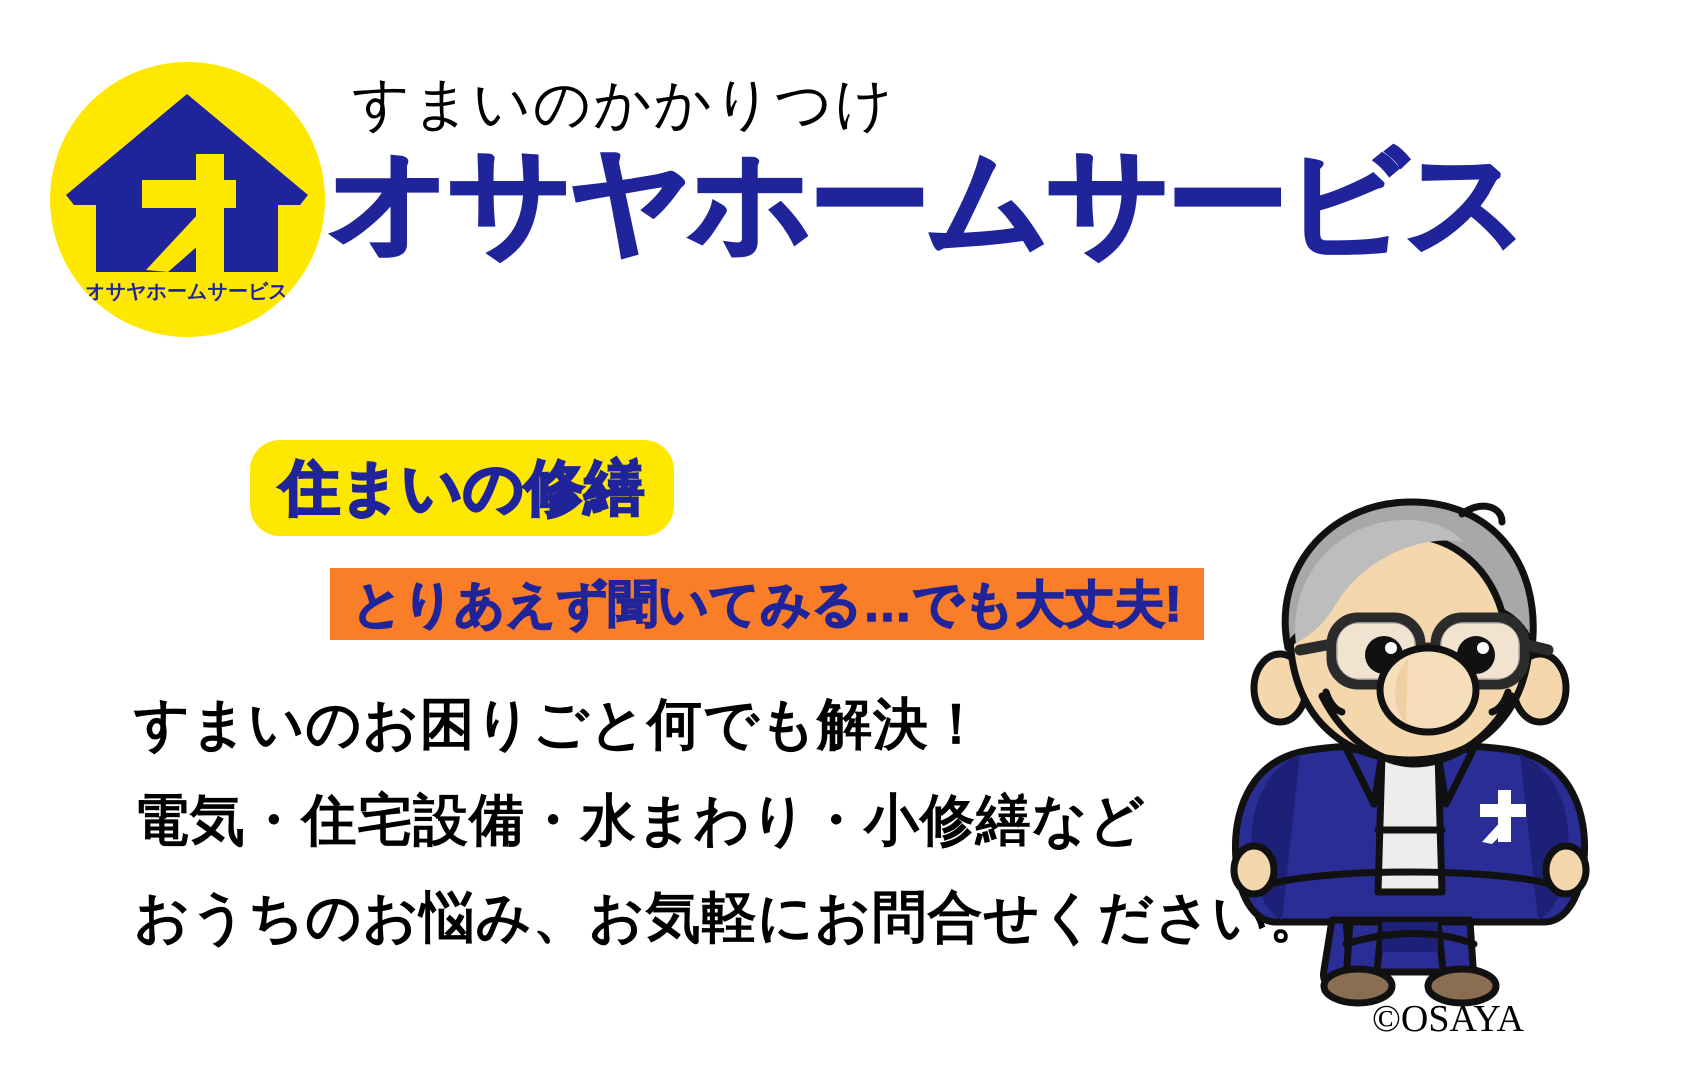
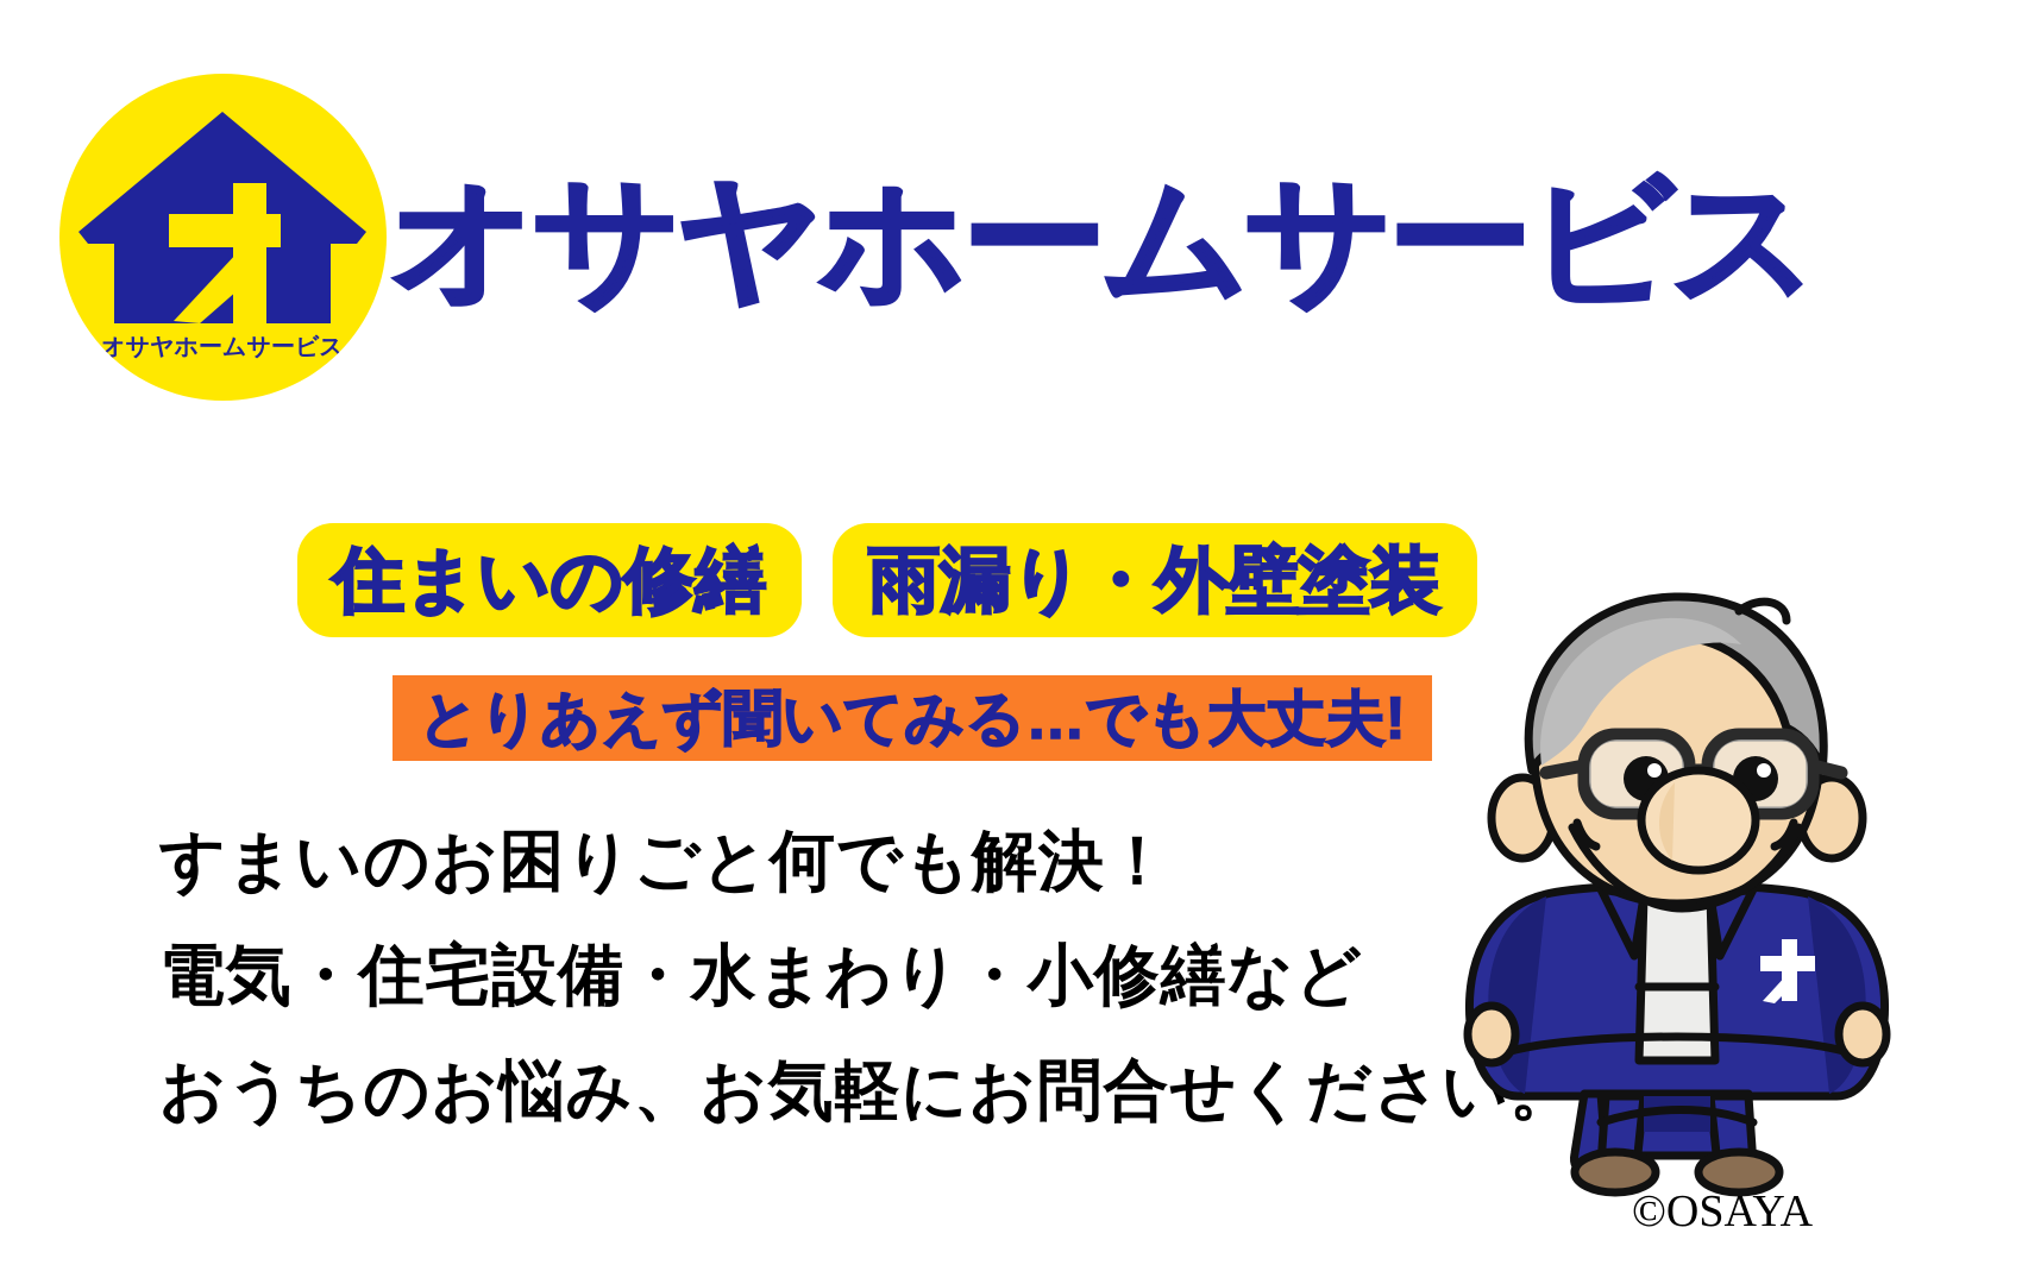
  オサヤホームサービス
- すまいのかかりつけ
  オサヤホームサービス
  住まいの修繕
+ 雨漏り・外壁塗装
  とりあえず聞いてみる…でも大丈夫!
  すまいのお困りごと何でも解決！
  電気・住宅設備・水まわり・小修繕など
  おうちのお悩み、お気軽にお問合せください
  ©OSAYA
